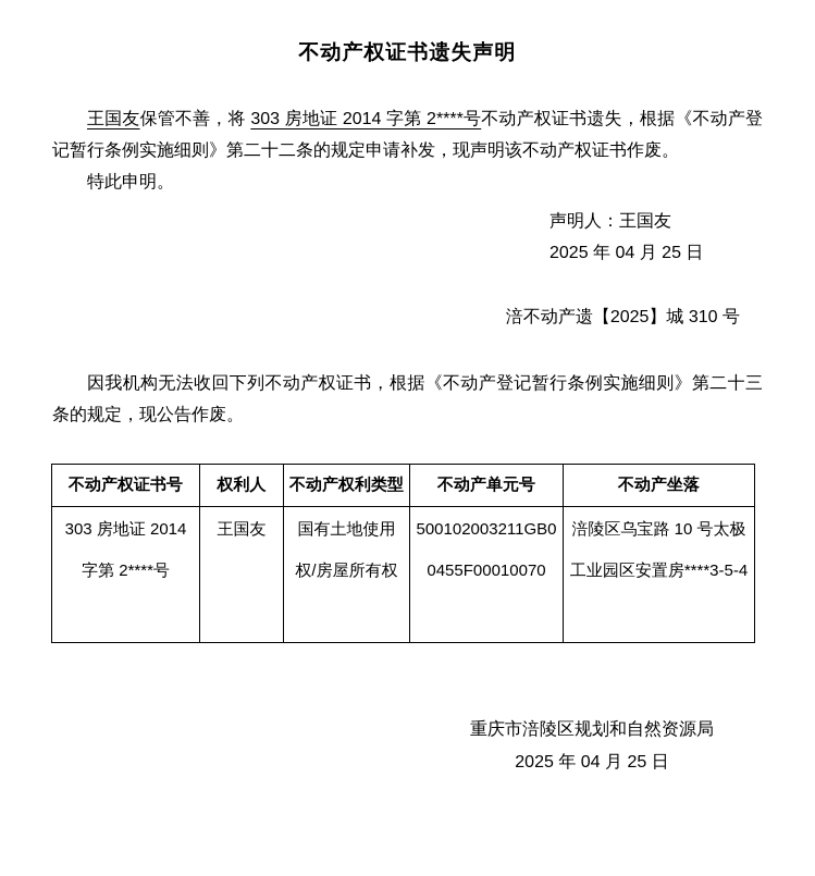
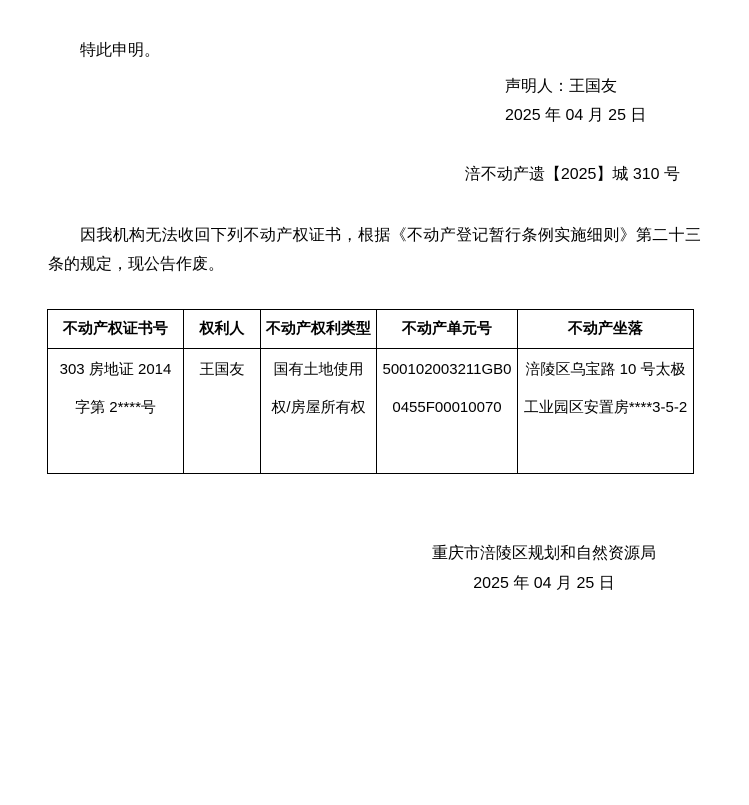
- 不动产权证书遗失声明
- 王国友保管不善，将 303 房地证 2014 字第 2****号不动产权证书遗失，根据《不动产登记暂行条例实施细则》第二十二条的规定申请补发，现声明该不动产权证书作废。
  特此申明。
  声明人：王国友
  2025 年 04 月 25 日
  涪不动产遗【2025】城 310 号
  因我机构无法收回下列不动产权证书，根据《不动产登记暂行条例实施细则》第二十三条的规定，现公告作废。
  不动产权证书号	权利人	不动产权利类型	不动产单元号	不动产坐落
- 303 房地证 2014 字第 2****号	王国友	国有土地使用权/房屋所有权	500102003211GB00455F00010070	涪陵区乌宝路 10 号太极工业园区安置房****3-5-4
+ 303 房地证 2014 字第 2****号	王国友	国有土地使用权/房屋所有权	500102003211GB00455F00010070	涪陵区乌宝路 10 号太极工业园区安置房****3-5-2
  重庆市涪陵区规划和自然资源局
  2025 年 04 月 25 日
